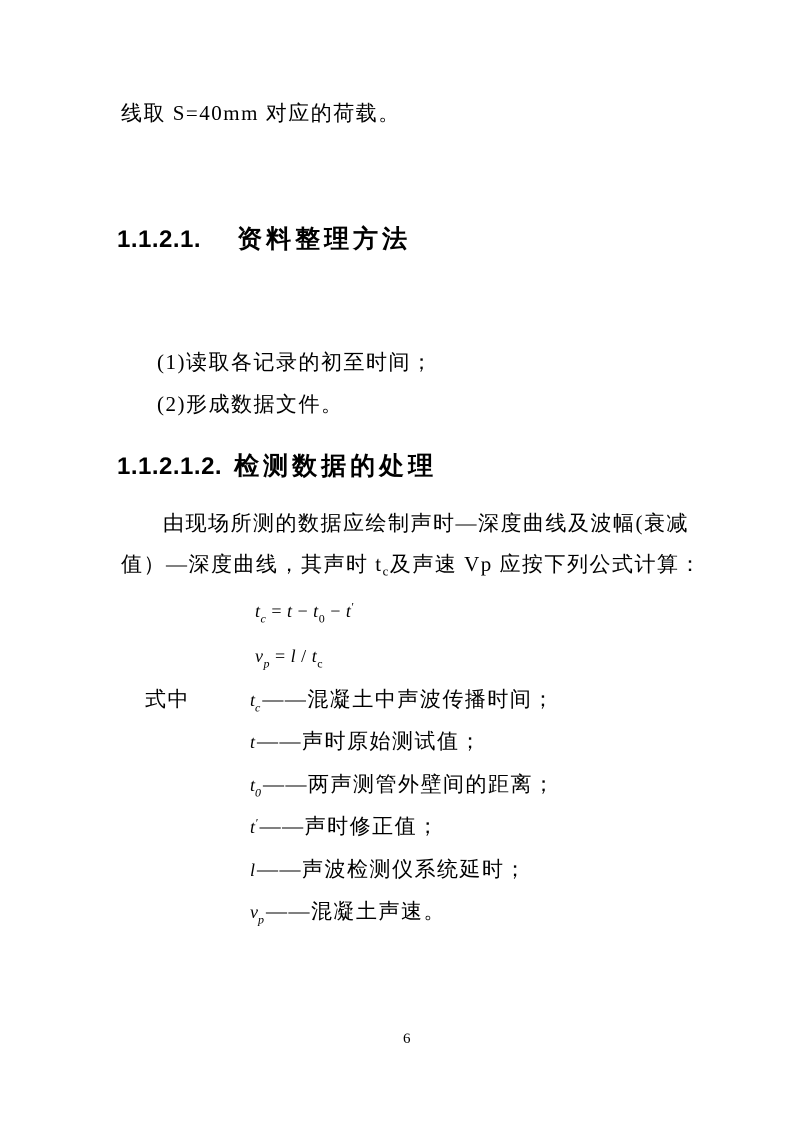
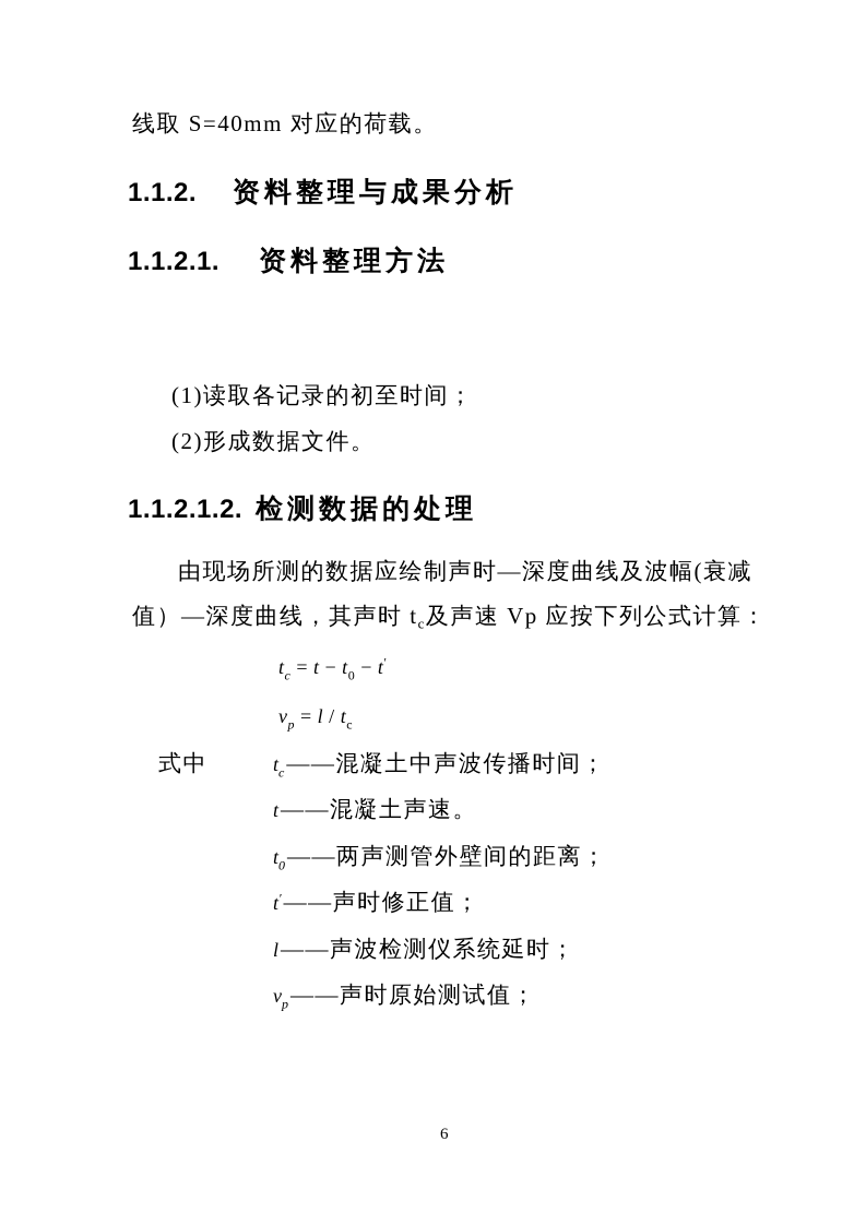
  线取 S=40mm 对应的荷载。
+ 1.1.2. 资料整理与成果分析
  1.1.2.1. 资料整理方法
  (1)读取各记录的初至时间；
  (2)形成数据文件。
  1.1.2.1.2. 检测数据的处理
  由现场所测的数据应绘制声时—深度曲线及波幅(衰减
  值）—深度曲线，其声时 tc及声速 Vp 应按下列公式计算：
  tc = t − t0 − t′
  vp = l / tc
  式中
  tc——混凝土中声波传播时间；
- t——声时原始测试值；
+ t——混凝土声速。
  t0——两声测管外壁间的距离；
  t′ ——声时修正值；
  l——声波检测仪系统延时；
- vp——混凝土声速。
+ vp——声时原始测试值；
  6
